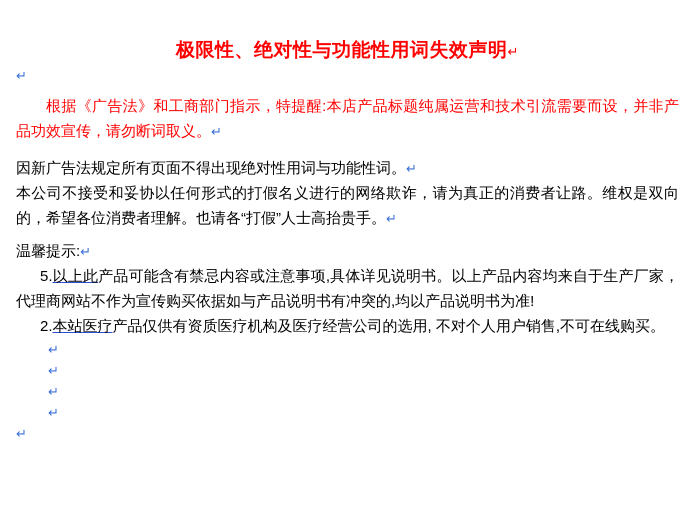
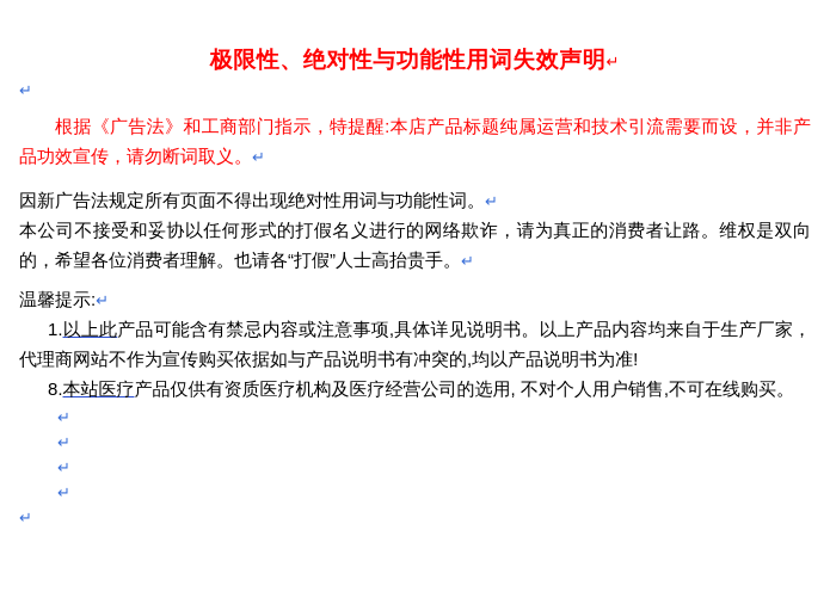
  极限性、绝对性与功能性用词失效声明↵
  ↵
  根据《广告法》和工商部门指示，特提醒:本店产品标题纯属运营和技术引流需要而设，并非产品功效宣传，请勿断词取义。↵
  因新广告法规定所有页面不得出现绝对性用词与功能性词。↵
  本公司不接受和妥协以任何形式的打假名义进行的网络欺诈，请为真正的消费者让路。维权是双向的，希望各位消费者理解。也请各“打假”人士高抬贵手。↵
  温馨提示:↵
- 5.以上此产品可能含有禁忌内容或注意事项,具体详见说明书。以上产品内容均来自于生产厂家，代理商网站不作为宣传购买依据如与产品说明书有冲突的,均以产品说明书为准!
+ 1.以上此产品可能含有禁忌内容或注意事项,具体详见说明书。以上产品内容均来自于生产厂家，代理商网站不作为宣传购买依据如与产品说明书有冲突的,均以产品说明书为准!
- 2.本站医疗产品仅供有资质医疗机构及医疗经营公司的选用, 不对个人用户销售,不可在线购买。
+ 8.本站医疗产品仅供有资质医疗机构及医疗经营公司的选用, 不对个人用户销售,不可在线购买。
  ↵
  ↵
  ↵
  ↵
  ↵
